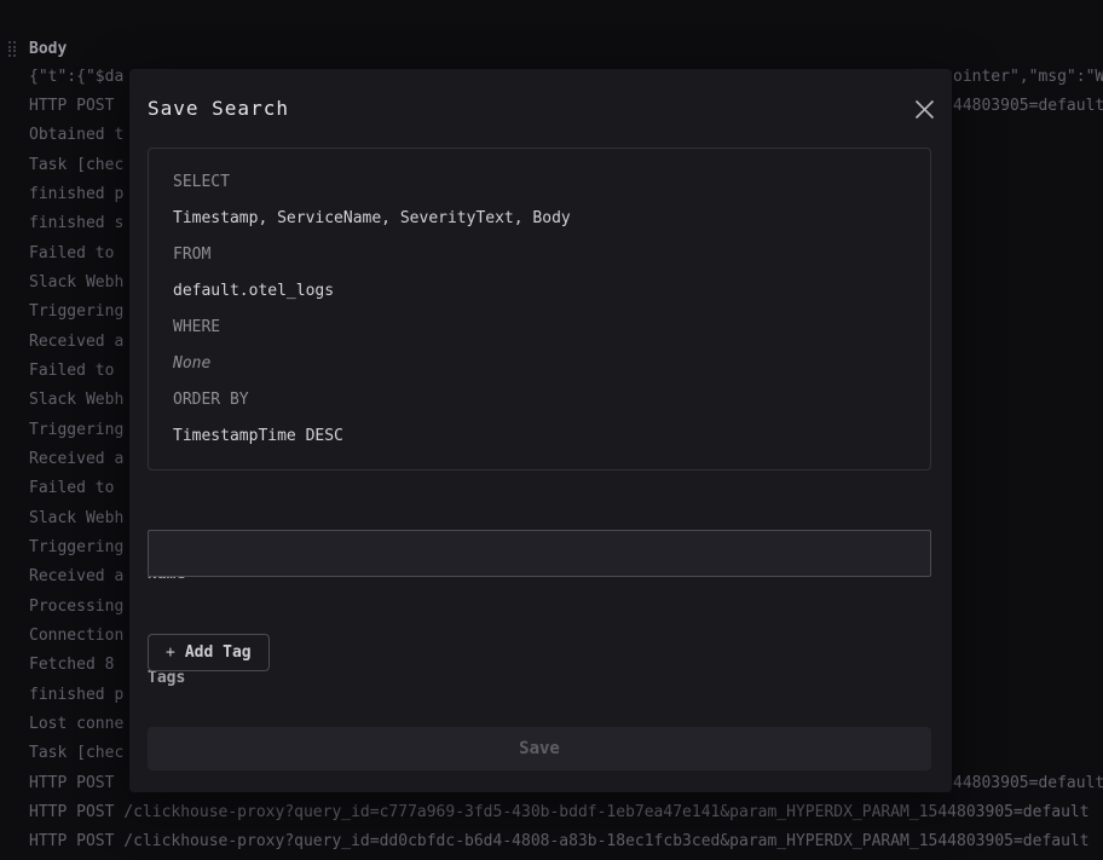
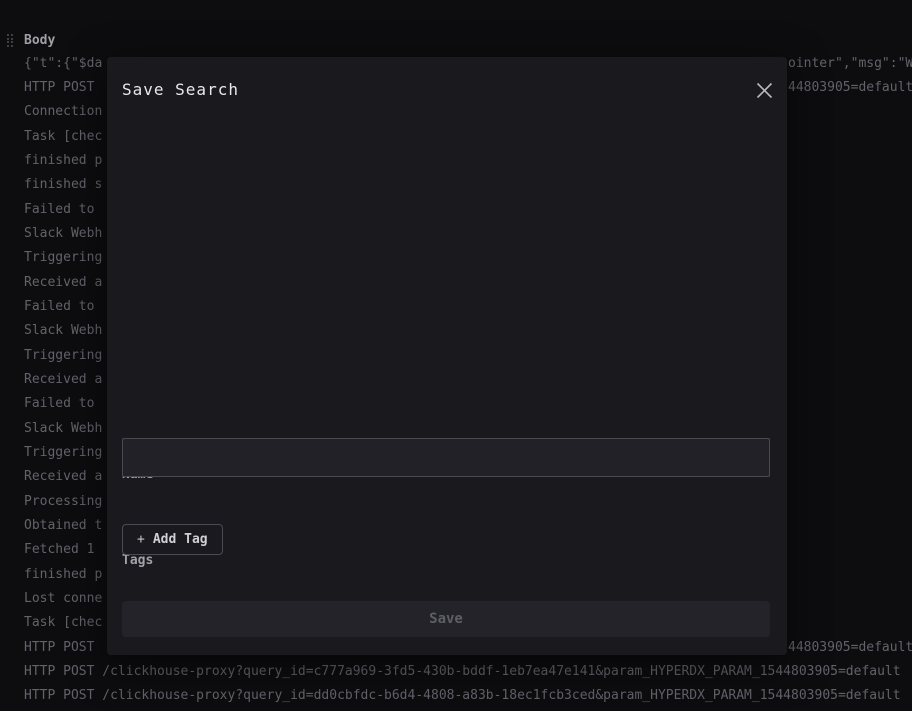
  Body
  {"t":{"$da
  ointer","msg":"W
  HTTP POST
  44803905=default
- Obtained t
+ Connection
  Task [chec
  finished p
  finished s
  Failed to
  Slack Webh
  Triggering
  Received a
  Failed to
  Slack Webh
  Triggering
  Received a
  Failed to
  Slack Webh
  Triggering
  Received a
  Processing
- Connection
+ Obtained t
- Fetched 8
+ Fetched 1
  finished p
  Lost conne
  Task [chec
  HTTP POST
  44803905=default
  HTTP POST /clickhouse-proxy?query_id=c777a969-3fd5-430b-bddf-1eb7ea47e141&param_HYPERDX_PARAM_1544803905=default
  HTTP POST /clickhouse-proxy?query_id=dd0cbfdc-b6d4-4808-a83b-18ec1fcb3ced&param_HYPERDX_PARAM_1544803905=default
  Save Search
- SELECT
- Timestamp, ServiceName, SeverityText, Body
- FROM
- default.otel_logs
- WHERE
- None
- ORDER BY
- TimestampTime DESC
  Tags
  +
  Add Tag
  Save
